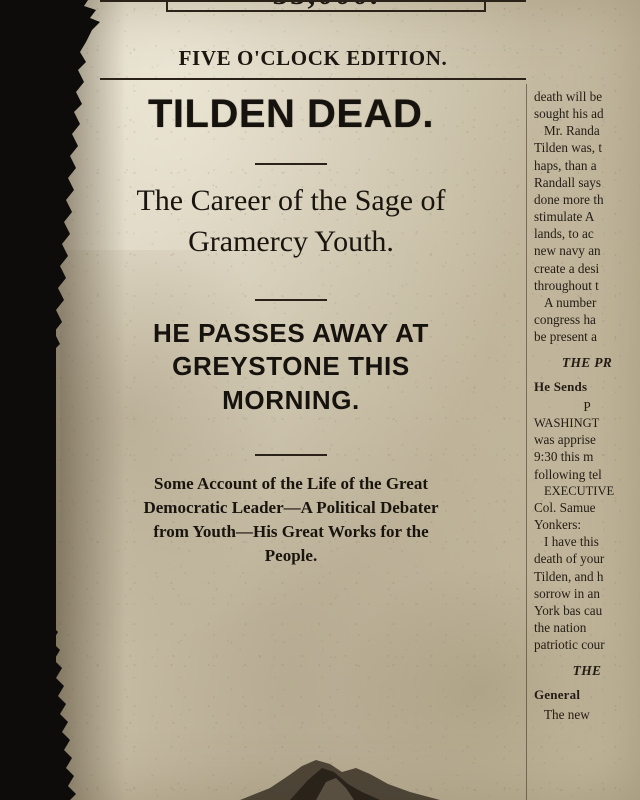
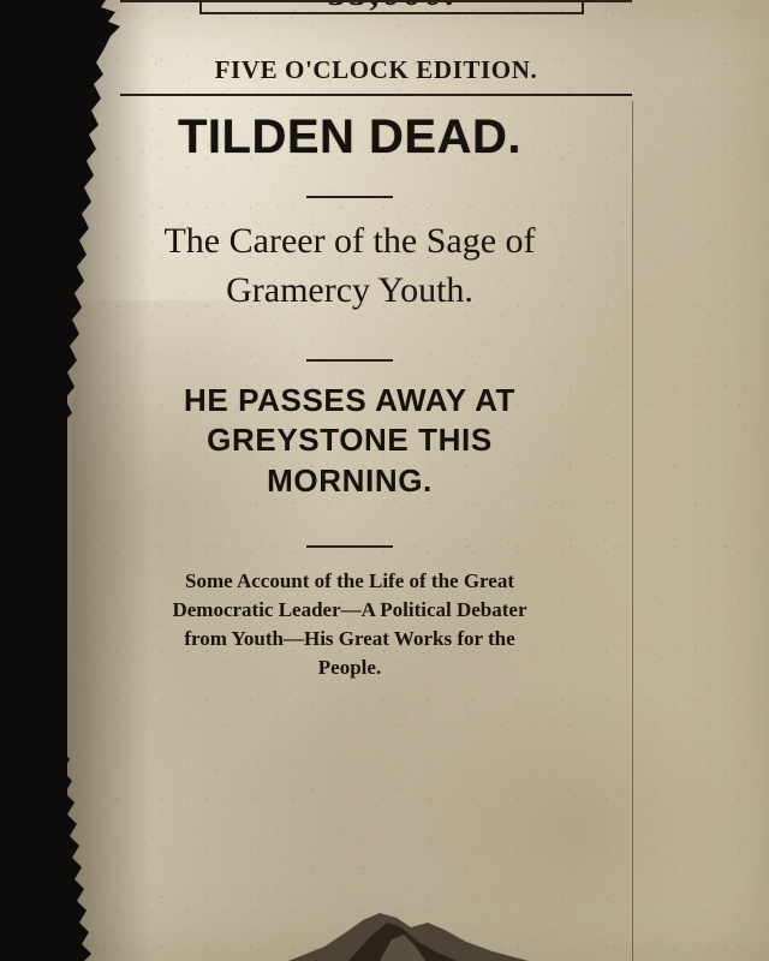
  FIVE O'CLOCK EDITION.
  TILDEN DEAD.
  The Career of the Sage of Gramercy Youth.
  HE PASSES AWAY AT GREYSTONE THIS MORNING.
  Some Account of the Life of the Great Democratic Leader—A Political Debater from Youth—His Great Works for the People.
- death will be
- sought his ad
- Mr. Randa
- Tilden was, t
- haps, than a
- Randall says
- done more th
- stimulate A
- lands, to ac
- new navy an
- create a desi
- throughout t
- A number
- congress ha
- be present a
- THE PR
- He Sends
- P
- WASHINGT
- was apprise
- 9:30 this m
- following tel
- EXECUTIVE
- Col. Samue
- Yonkers:
- I have this
- death of your
- Tilden, and h
- sorrow in an
- York bas cau
- the nation
- patriotic cour
- THE
- General
- The new
